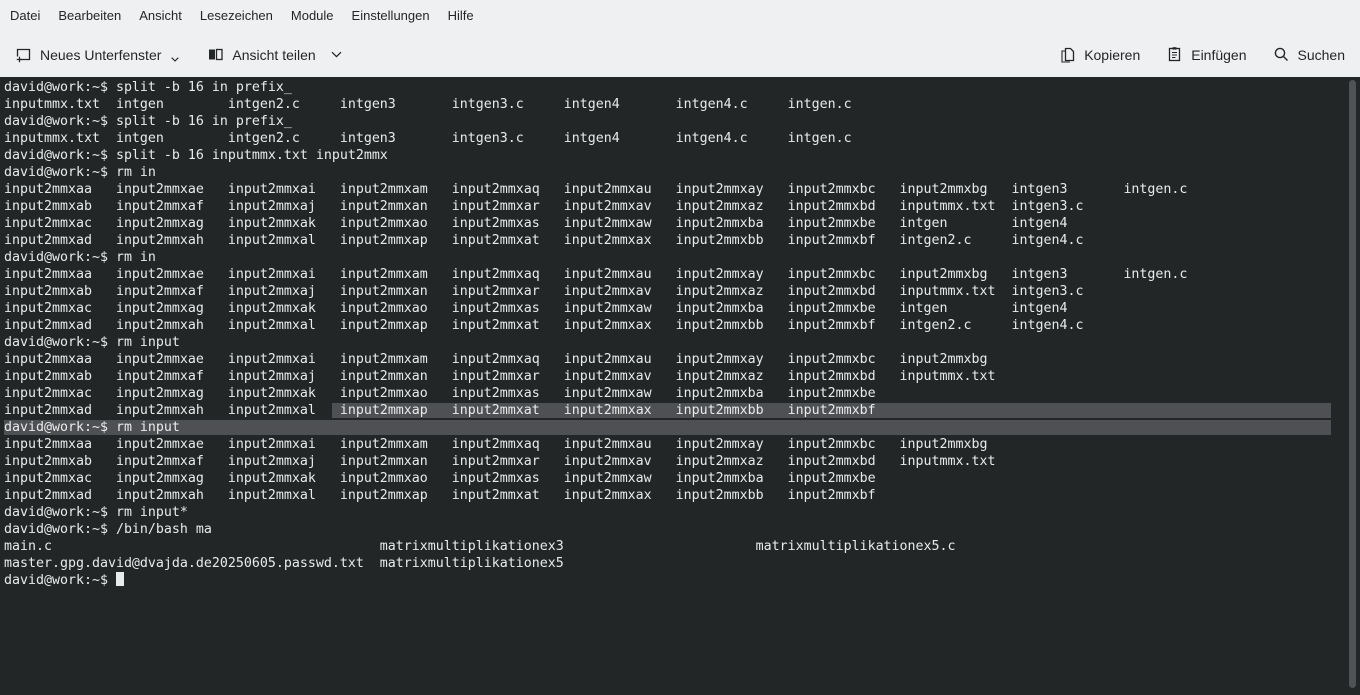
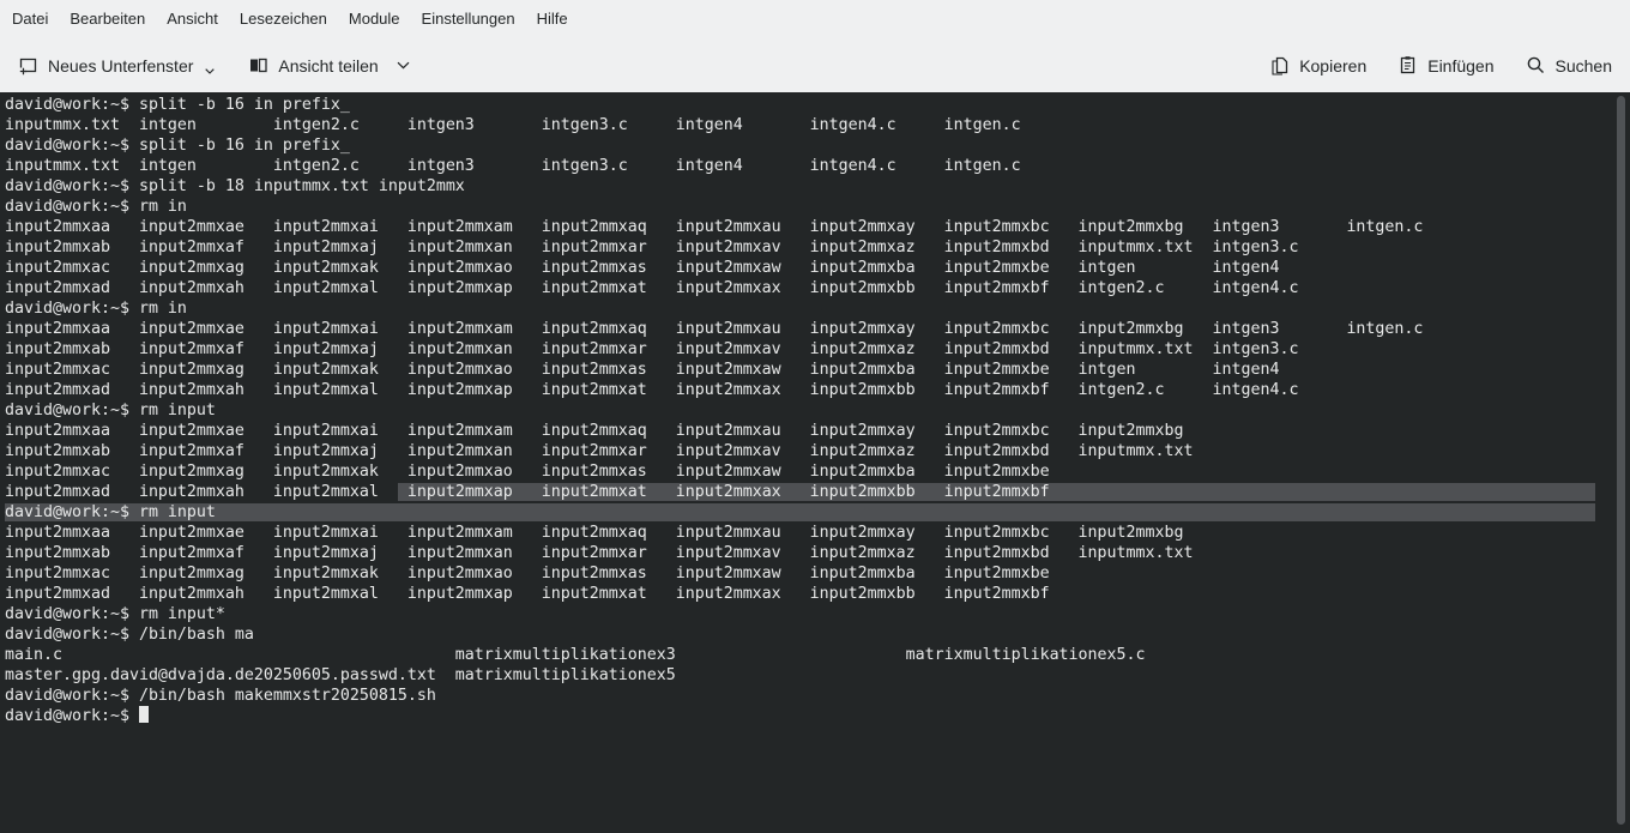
  Datei
  Bearbeiten
  Ansicht
  Lesezeichen
  Module
  Einstellungen
  Hilfe
  Neues Unterfenster
  Ansicht teilen
  Kopieren
  Einfügen
  Suchen
  david@work:~$ split -b 16 in prefix_
  inputmmx.txt intgen intgen2.c intgen3 intgen3.c intgen4 intgen4.c intgen.c
  david@work:~$ split -b 16 in prefix_
  inputmmx.txt intgen intgen2.c intgen3 intgen3.c intgen4 intgen4.c intgen.c
- david@work:~$ split -b 16 inputmmx.txt input2mmx
+ david@work:~$ split -b 18 inputmmx.txt input2mmx
  david@work:~$ rm in
  input2mmxaa input2mmxae input2mmxai input2mmxam input2mmxaq input2mmxau input2mmxay input2mmxbc input2mmxbg intgen3 intgen.c
  input2mmxab input2mmxaf input2mmxaj input2mmxan input2mmxar input2mmxav input2mmxaz input2mmxbd inputmmx.txt intgen3.c
  input2mmxac input2mmxag input2mmxak input2mmxao input2mmxas input2mmxaw input2mmxba input2mmxbe intgen intgen4
  input2mmxad input2mmxah input2mmxal input2mmxap input2mmxat input2mmxax input2mmxbb input2mmxbf intgen2.c intgen4.c
  david@work:~$ rm in
  input2mmxaa input2mmxae input2mmxai input2mmxam input2mmxaq input2mmxau input2mmxay input2mmxbc input2mmxbg intgen3 intgen.c
  input2mmxab input2mmxaf input2mmxaj input2mmxan input2mmxar input2mmxav input2mmxaz input2mmxbd inputmmx.txt intgen3.c
  input2mmxac input2mmxag input2mmxak input2mmxao input2mmxas input2mmxaw input2mmxba input2mmxbe intgen intgen4
  input2mmxad input2mmxah input2mmxal input2mmxap input2mmxat input2mmxax input2mmxbb input2mmxbf intgen2.c intgen4.c
  david@work:~$ rm input
  input2mmxaa input2mmxae input2mmxai input2mmxam input2mmxaq input2mmxau input2mmxay input2mmxbc input2mmxbg
  input2mmxab input2mmxaf input2mmxaj input2mmxan input2mmxar input2mmxav input2mmxaz input2mmxbd inputmmx.txt
  input2mmxac input2mmxag input2mmxak input2mmxao input2mmxas input2mmxaw input2mmxba input2mmxbe
  input2mmxad input2mmxah input2mmxal input2mmxap input2mmxat input2mmxax input2mmxbb input2mmxbf
  david@work:~$ rm input
  input2mmxaa input2mmxae input2mmxai input2mmxam input2mmxaq input2mmxau input2mmxay input2mmxbc input2mmxbg
  input2mmxab input2mmxaf input2mmxaj input2mmxan input2mmxar input2mmxav input2mmxaz input2mmxbd inputmmx.txt
  input2mmxac input2mmxag input2mmxak input2mmxao input2mmxas input2mmxaw input2mmxba input2mmxbe
  input2mmxad input2mmxah input2mmxal input2mmxap input2mmxat input2mmxax input2mmxbb input2mmxbf
  david@work:~$ rm input*
  david@work:~$ /bin/bash ma
  main.c matrixmultiplikationex3 matrixmultiplikationex5.c
  master.gpg.david@dvajda.de20250605.passwd.txt matrixmultiplikationex5
+ david@work:~$ /bin/bash makemmxstr20250815.sh
  david@work:~$
